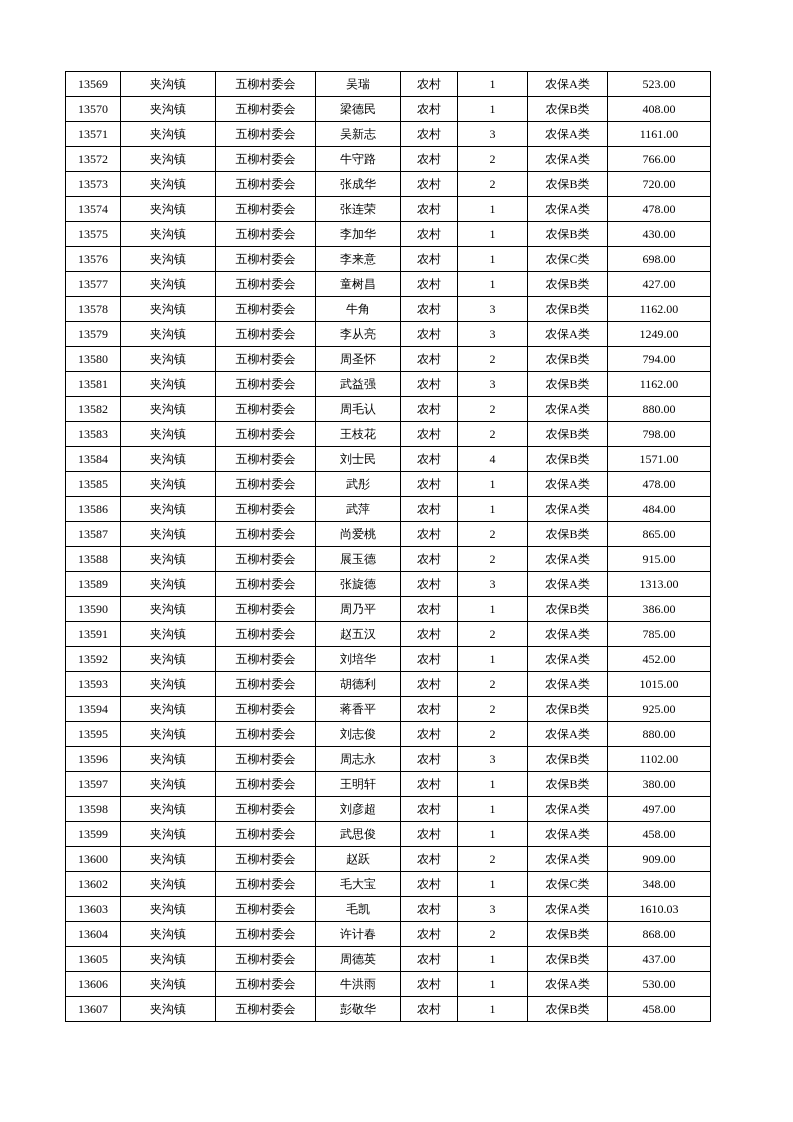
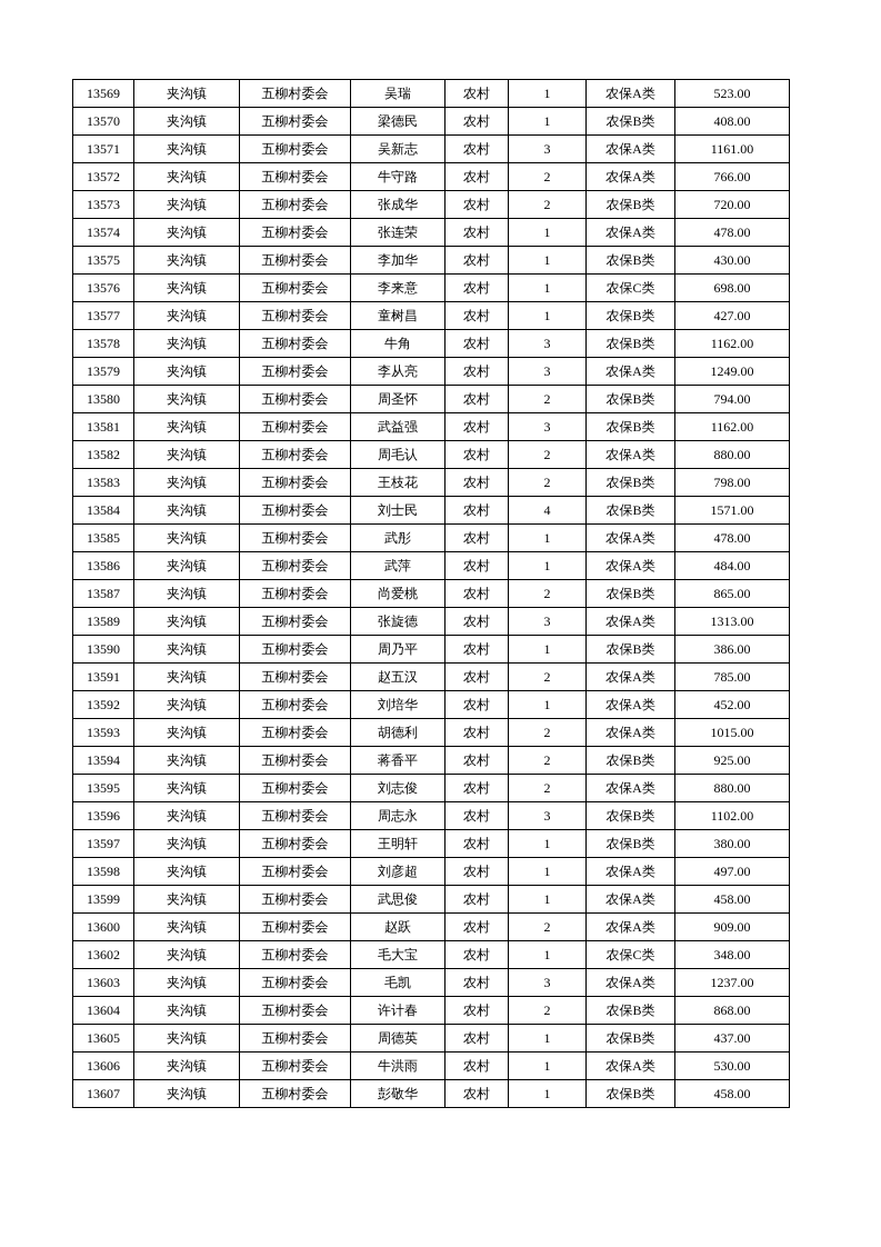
  13569	夹沟镇	五柳村委会	吴瑞	农村	1	农保A类	523.00
  13570	夹沟镇	五柳村委会	梁德民	农村	1	农保B类	408.00
  13571	夹沟镇	五柳村委会	吴新志	农村	3	农保A类	1161.00
  13572	夹沟镇	五柳村委会	牛守路	农村	2	农保A类	766.00
  13573	夹沟镇	五柳村委会	张成华	农村	2	农保B类	720.00
  13574	夹沟镇	五柳村委会	张连荣	农村	1	农保A类	478.00
  13575	夹沟镇	五柳村委会	李加华	农村	1	农保B类	430.00
  13576	夹沟镇	五柳村委会	李来意	农村	1	农保C类	698.00
  13577	夹沟镇	五柳村委会	童树昌	农村	1	农保B类	427.00
  13578	夹沟镇	五柳村委会	牛角	农村	3	农保B类	1162.00
  13579	夹沟镇	五柳村委会	李从亮	农村	3	农保A类	1249.00
  13580	夹沟镇	五柳村委会	周圣怀	农村	2	农保B类	794.00
  13581	夹沟镇	五柳村委会	武益强	农村	3	农保B类	1162.00
  13582	夹沟镇	五柳村委会	周毛认	农村	2	农保A类	880.00
  13583	夹沟镇	五柳村委会	王枝花	农村	2	农保B类	798.00
  13584	夹沟镇	五柳村委会	刘士民	农村	4	农保B类	1571.00
  13585	夹沟镇	五柳村委会	武彤	农村	1	农保A类	478.00
  13586	夹沟镇	五柳村委会	武萍	农村	1	农保A类	484.00
  13587	夹沟镇	五柳村委会	尚爱桃	农村	2	农保B类	865.00
- 13588	夹沟镇	五柳村委会	展玉德	农村	2	农保A类	915.00
  13589	夹沟镇	五柳村委会	张旋德	农村	3	农保A类	1313.00
  13590	夹沟镇	五柳村委会	周乃平	农村	1	农保B类	386.00
  13591	夹沟镇	五柳村委会	赵五汉	农村	2	农保A类	785.00
  13592	夹沟镇	五柳村委会	刘培华	农村	1	农保A类	452.00
  13593	夹沟镇	五柳村委会	胡德利	农村	2	农保A类	1015.00
  13594	夹沟镇	五柳村委会	蒋香平	农村	2	农保B类	925.00
  13595	夹沟镇	五柳村委会	刘志俊	农村	2	农保A类	880.00
  13596	夹沟镇	五柳村委会	周志永	农村	3	农保B类	1102.00
  13597	夹沟镇	五柳村委会	王明轩	农村	1	农保B类	380.00
  13598	夹沟镇	五柳村委会	刘彦超	农村	1	农保A类	497.00
  13599	夹沟镇	五柳村委会	武思俊	农村	1	农保A类	458.00
  13600	夹沟镇	五柳村委会	赵跃	农村	2	农保A类	909.00
  13602	夹沟镇	五柳村委会	毛大宝	农村	1	农保C类	348.00
- 13603	夹沟镇	五柳村委会	毛凯	农村	3	农保A类	1610.03
+ 13603	夹沟镇	五柳村委会	毛凯	农村	3	农保A类	1237.00
  13604	夹沟镇	五柳村委会	许计春	农村	2	农保B类	868.00
  13605	夹沟镇	五柳村委会	周德英	农村	1	农保B类	437.00
  13606	夹沟镇	五柳村委会	牛洪雨	农村	1	农保A类	530.00
  13607	夹沟镇	五柳村委会	彭敬华	农村	1	农保B类	458.00
